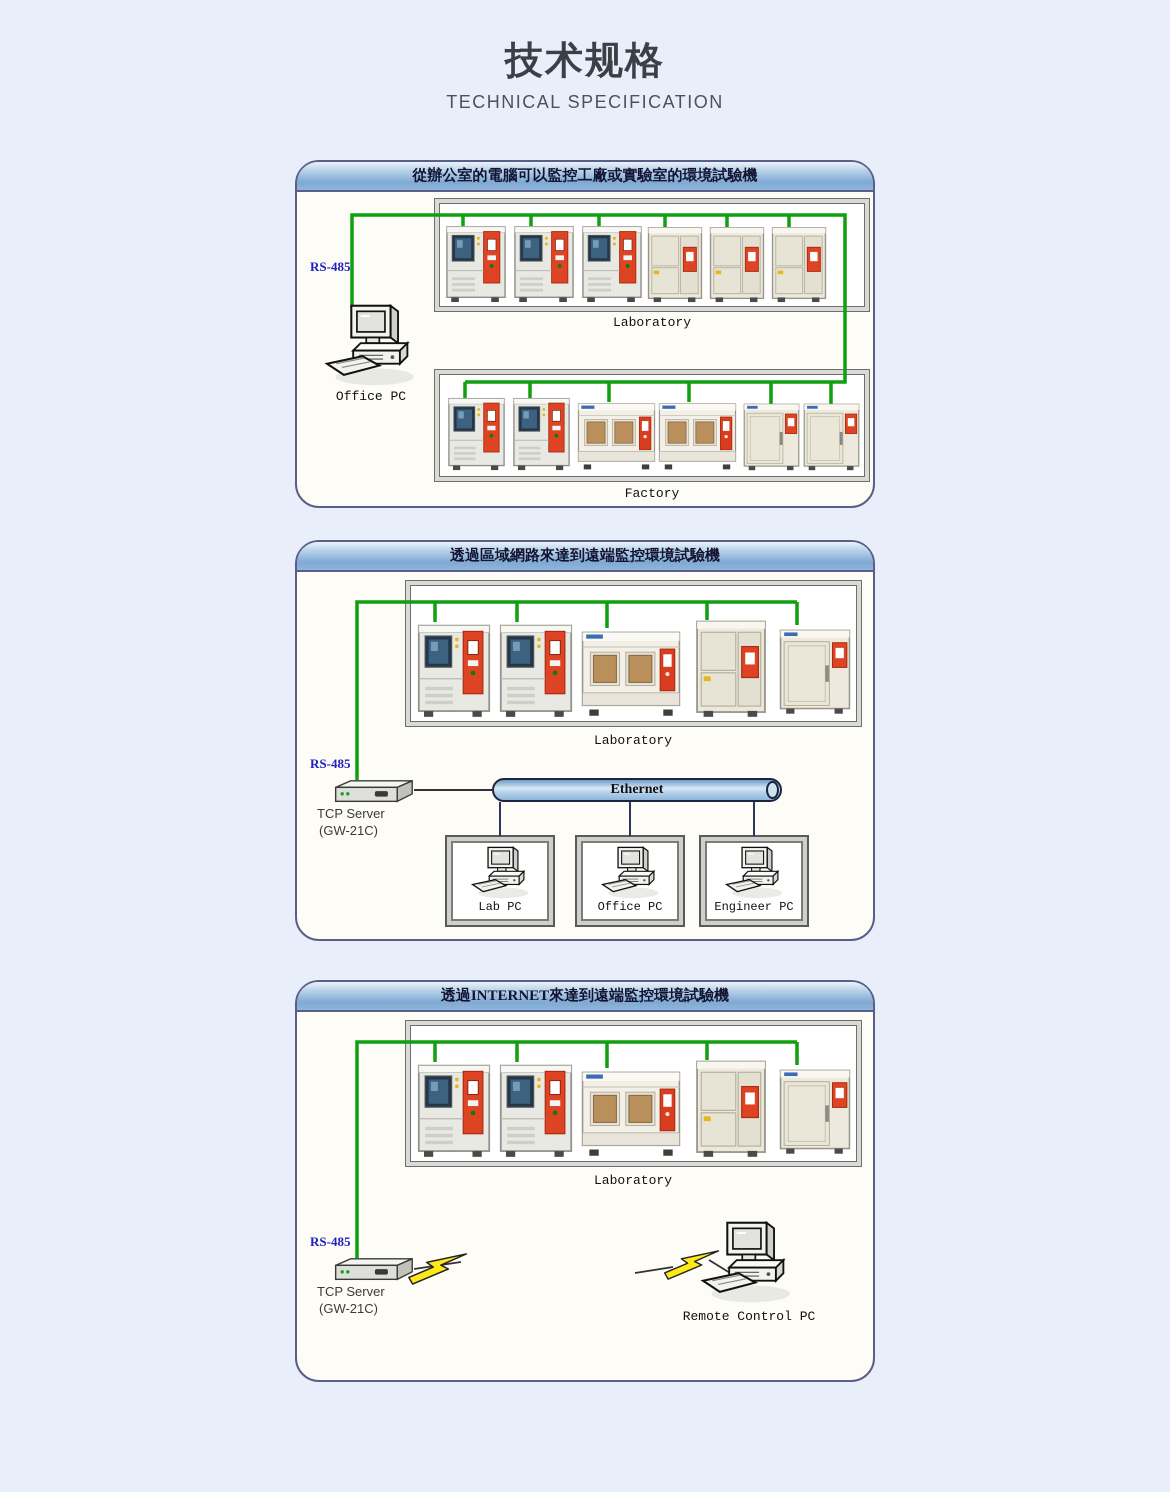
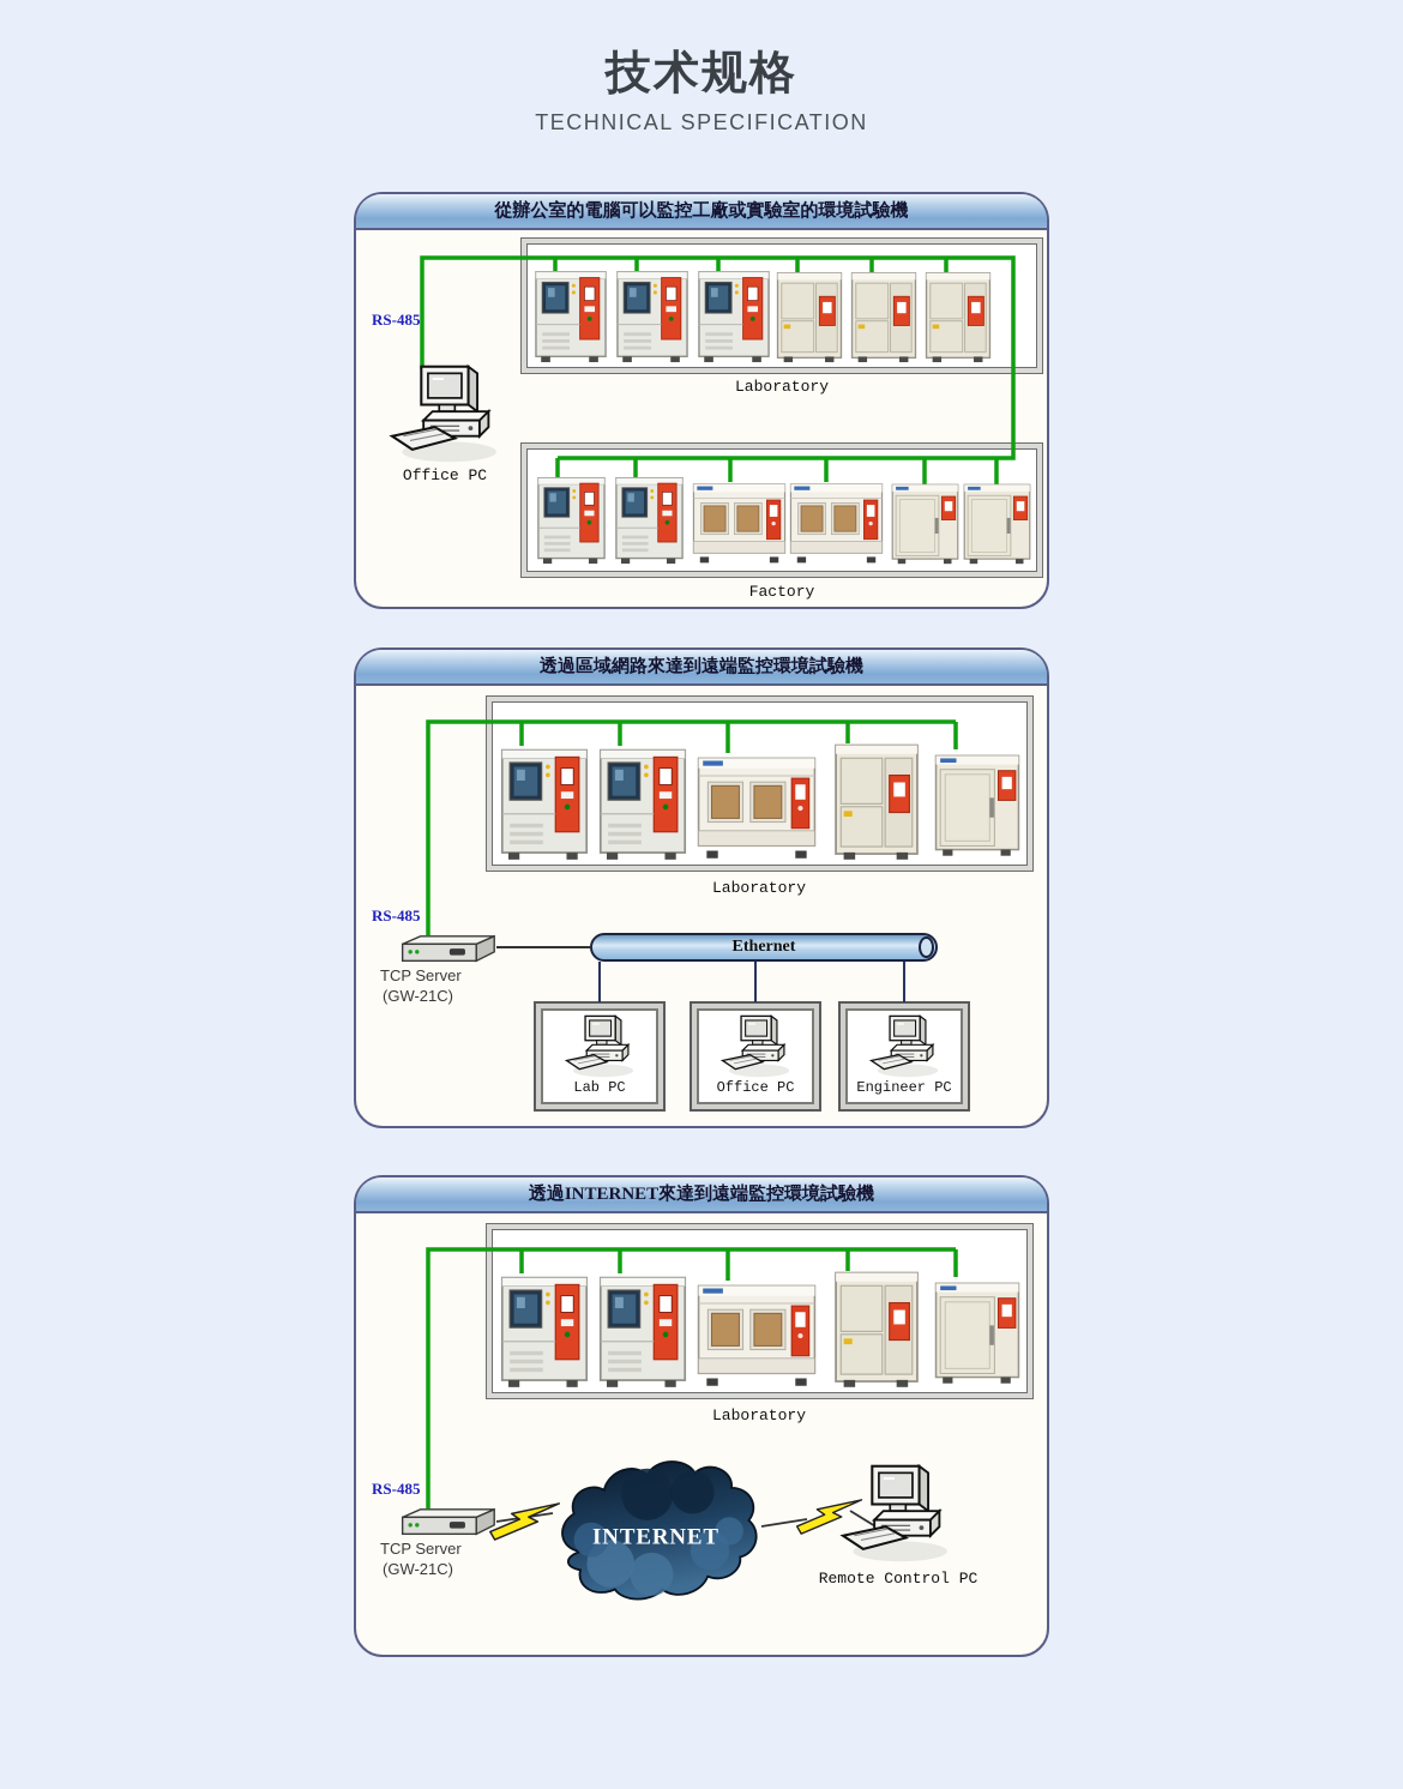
  技术规格
  TECHNICAL SPECIFICATION
  從辦公室的電腦可以監控工廠或實驗室的環境試驗機
  Laboratory
  Factory
  RS-485
  Office PC
  透過區域網路來達到遠端監控環境試驗機
  Laboratory
  RS-485
  TCP Server
  (GW-21C)
  Ethernet
  Lab PC
  Office PC
  Engineer PC
  透過INTERNET來達到遠端監控環境試驗機
  Laboratory
  RS-485
  TCP Server
  (GW-21C)
+ INTERNET
  Remote Control PC
